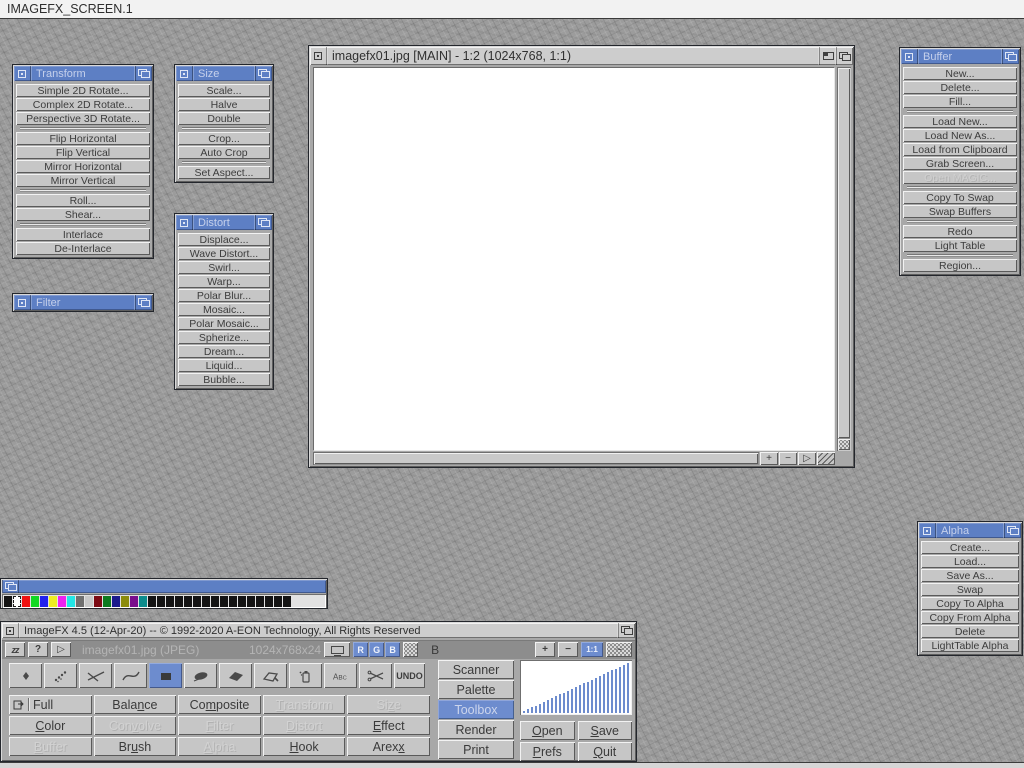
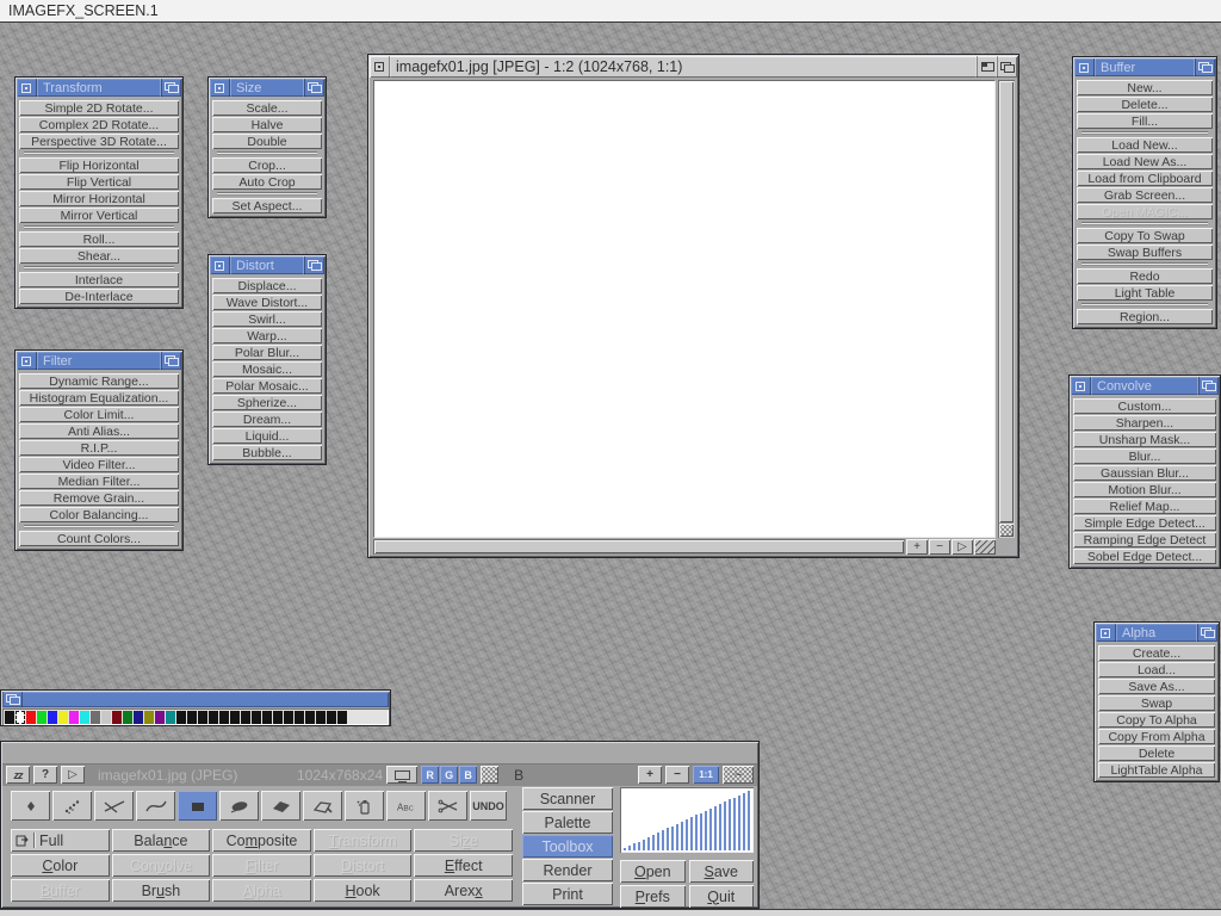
  IMAGEFX_SCREEN.1
- imagefx01.jpg [MAIN] - 1:2 (1024x768, 1:1)
+ imagefx01.jpg [JPEG] - 1:2 (1024x768, 1:1)
  +
  −
  ▷
- ImageFX 4.5 (12-Apr-20) -- © 1992-2020 A-EON Technology, All Rights Reserved
  zz
  ?
  ▷
  imagefx01.jpg (JPEG)
  1024x768x24
  R
  G
  B
  B
  +
  −
  1:1
  ~
  UNDO
  Full
  Bala
  n
  ce
  Co
  m
  posite
  T
  ransform
  Si
  z
  e
  C
  olor
  Con
  v
  olve
  F
  ilter
  D
  istort
  E
  ffect
  B
  uffer
  Br
  u
  sh
  A
  lpha
  H
  ook
  Arex
  x
  Scanner
  Palette
  Toolbox
  Render
  Print
  O
  pen
  S
  ave
  P
  refs
  Q
  uit
  Transform
  Simple 2D Rotate...
  Complex 2D Rotate...
  Perspective 3D Rotate...
  Flip Horizontal
  Flip Vertical
  Mirror Horizontal
  Mirror Vertical
  Roll...
  Shear...
  Interlace
  De-Interlace
  Size
  Scale...
  Halve
  Double
  Crop...
  Auto Crop
  Set Aspect...
  Distort
  Displace...
  Wave Distort...
  Swirl...
  Warp...
  Polar Blur...
  Mosaic...
  Polar Mosaic...
  Spherize...
  Dream...
  Liquid...
  Bubble...
  Filter
+ Dynamic Range...
+ Histogram Equalization...
+ Color Limit...
+ Anti Alias...
+ R.I.P...
+ Video Filter...
+ Median Filter...
+ Remove Grain...
+ Color Balancing...
+ Count Colors...
  Buffer
  New...
  Delete...
  Fill...
  Load New...
  Load New As...
  Load from Clipboard
  Grab Screen...
  Open MAGIC...
  Copy To Swap
  Swap Buffers
  Redo
  Light Table
  Region...
+ Convolve
+ Custom...
+ Sharpen...
+ Unsharp Mask...
+ Blur...
+ Gaussian Blur...
+ Motion Blur...
+ Relief Map...
+ Simple Edge Detect...
+ Ramping Edge Detect
+ Sobel Edge Detect...
  Alpha
  Create...
  Load...
  Save As...
  Swap
  Copy To Alpha
  Copy From Alpha
  Delete
  LightTable Alpha
